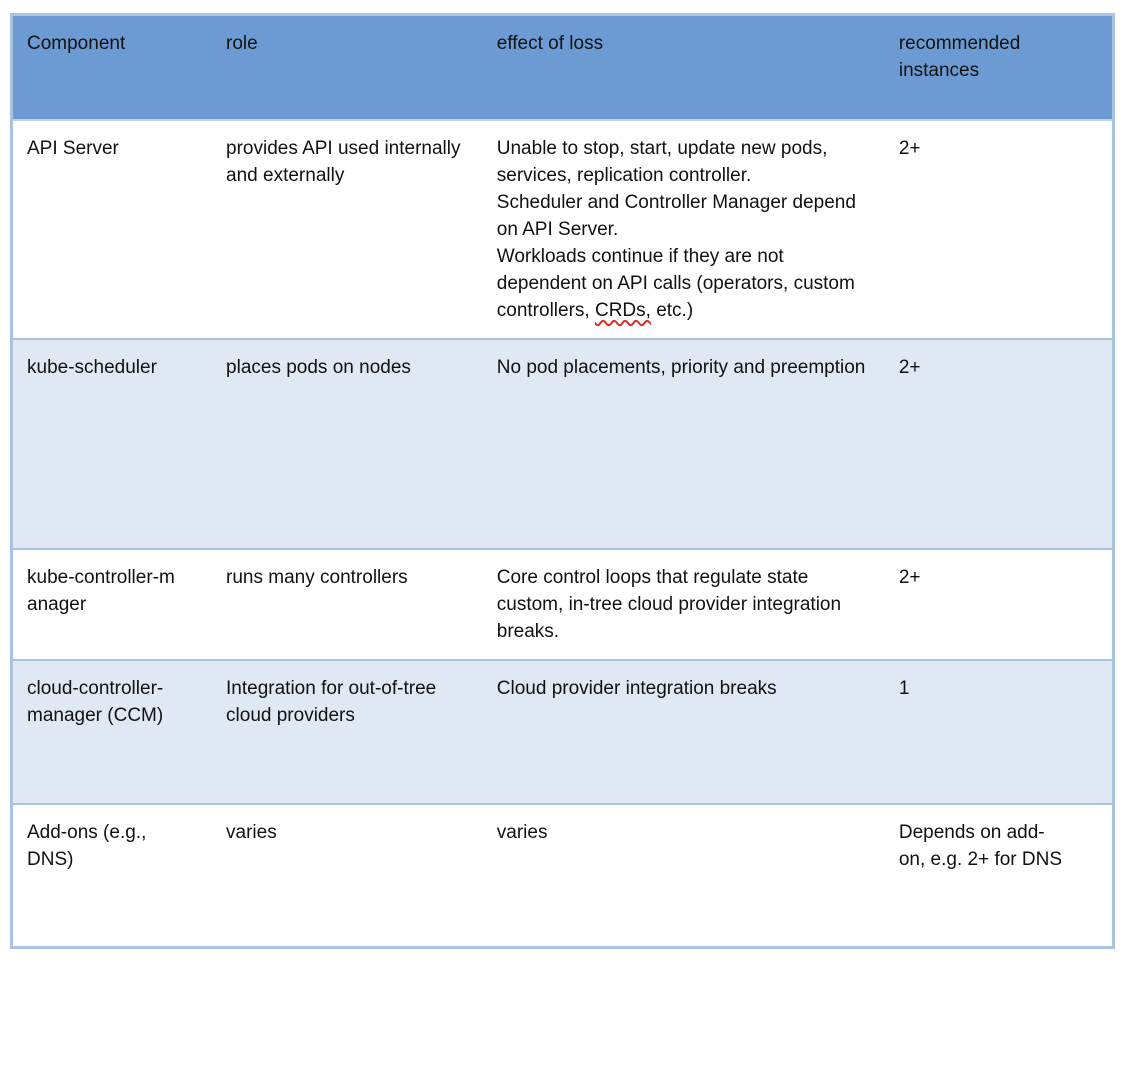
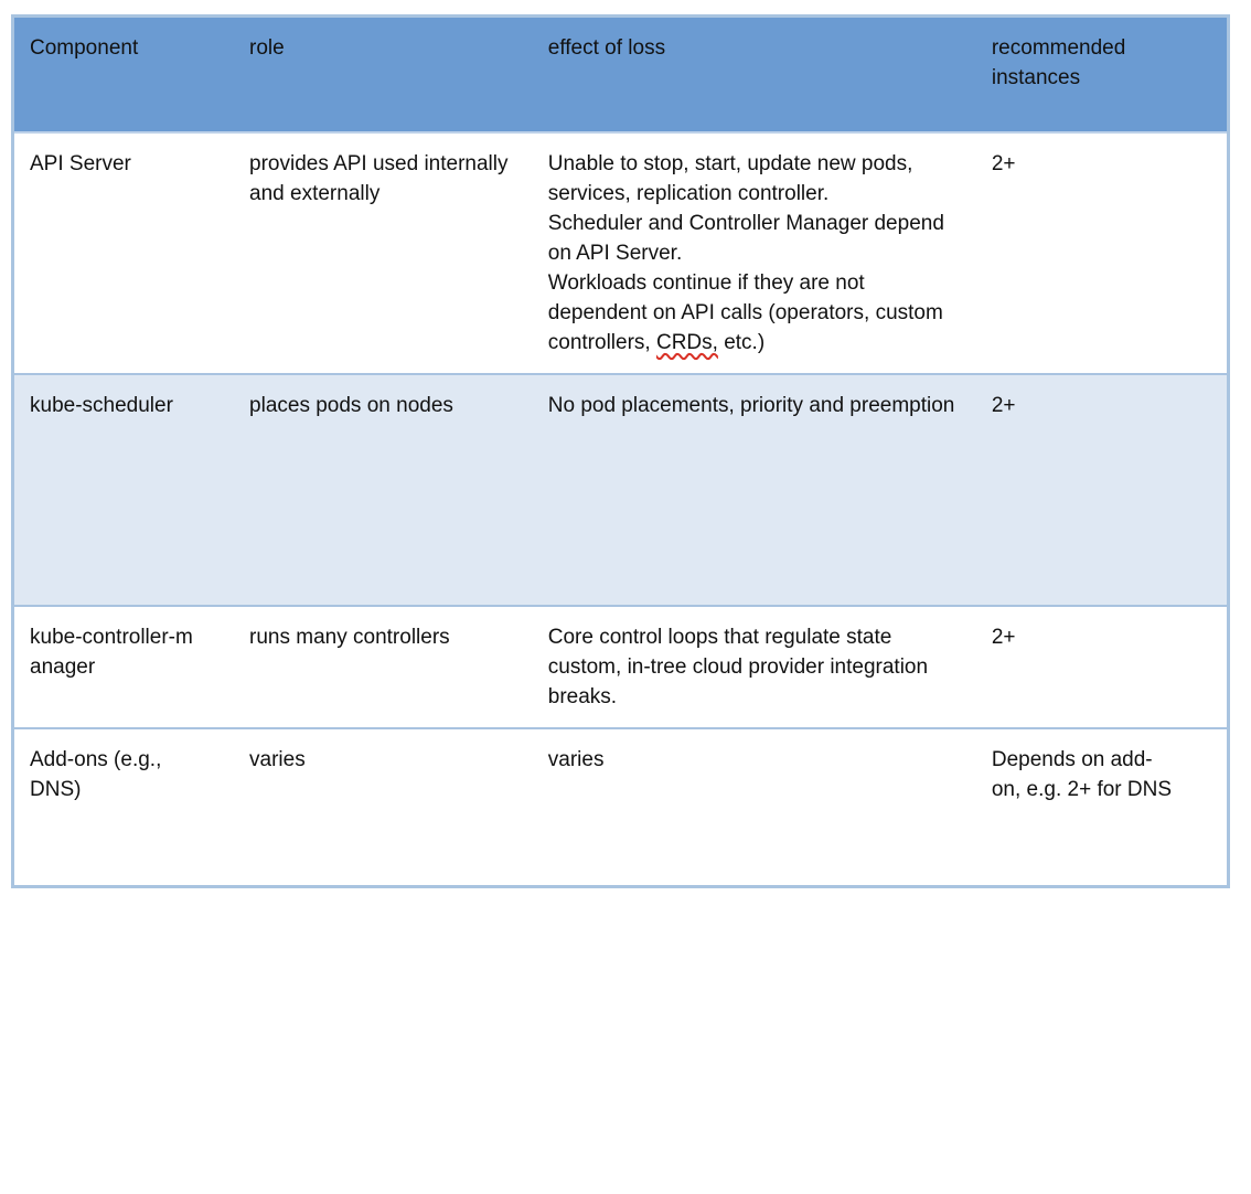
  Component	role	effect of loss	recommended instances
  API Server	provides API used internally and externally	Unable to stop, start, update new pods, services, replication controller. Scheduler and Controller Manager depend on API Server. Workloads continue if they are not dependent on API calls (operators, custom controllers, CRDs, etc.)	2+
  kube-scheduler	places pods on nodes	No pod placements, priority and preemption	2+
  kube-controller-m anager	runs many controllers	Core control loops that regulate state custom, in-tree cloud provider integration breaks.	2+
- cloud-controller-manager (CCM)	Integration for out-of-tree cloud providers	Cloud provider integration breaks	1
  Add-ons (e.g., DNS)	varies	varies	Depends on add-on, e.g. 2+ for DNS
